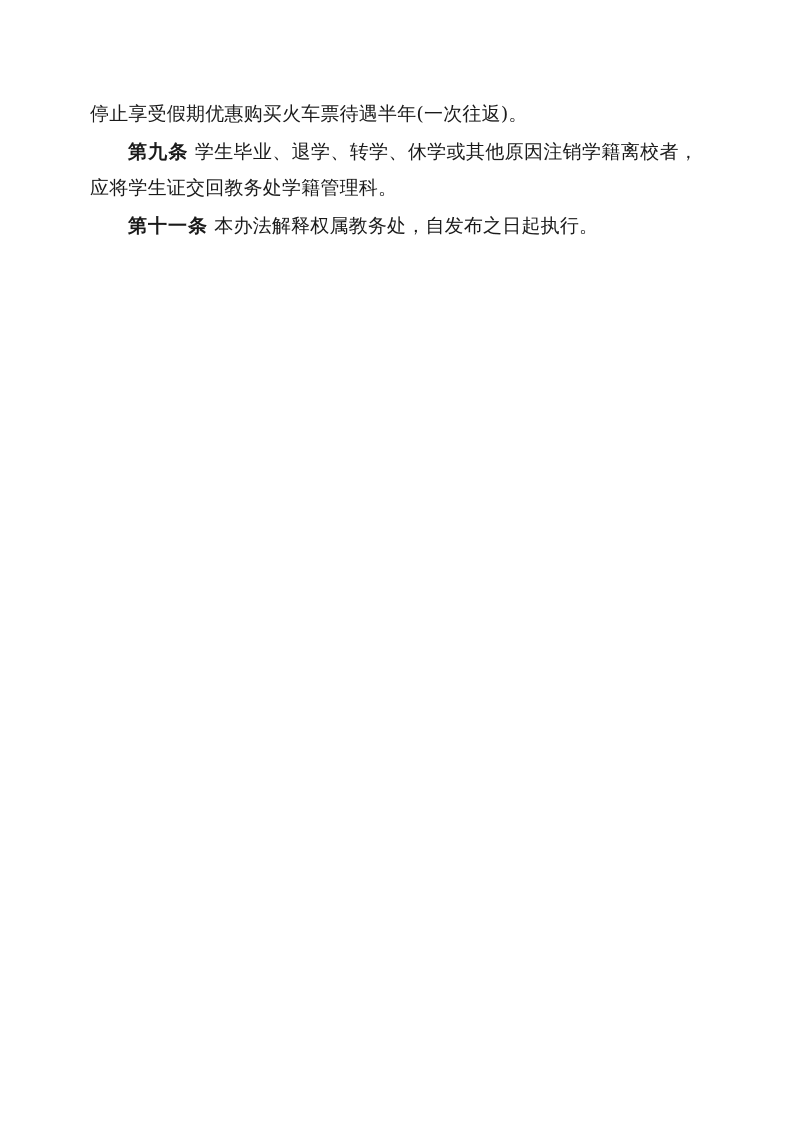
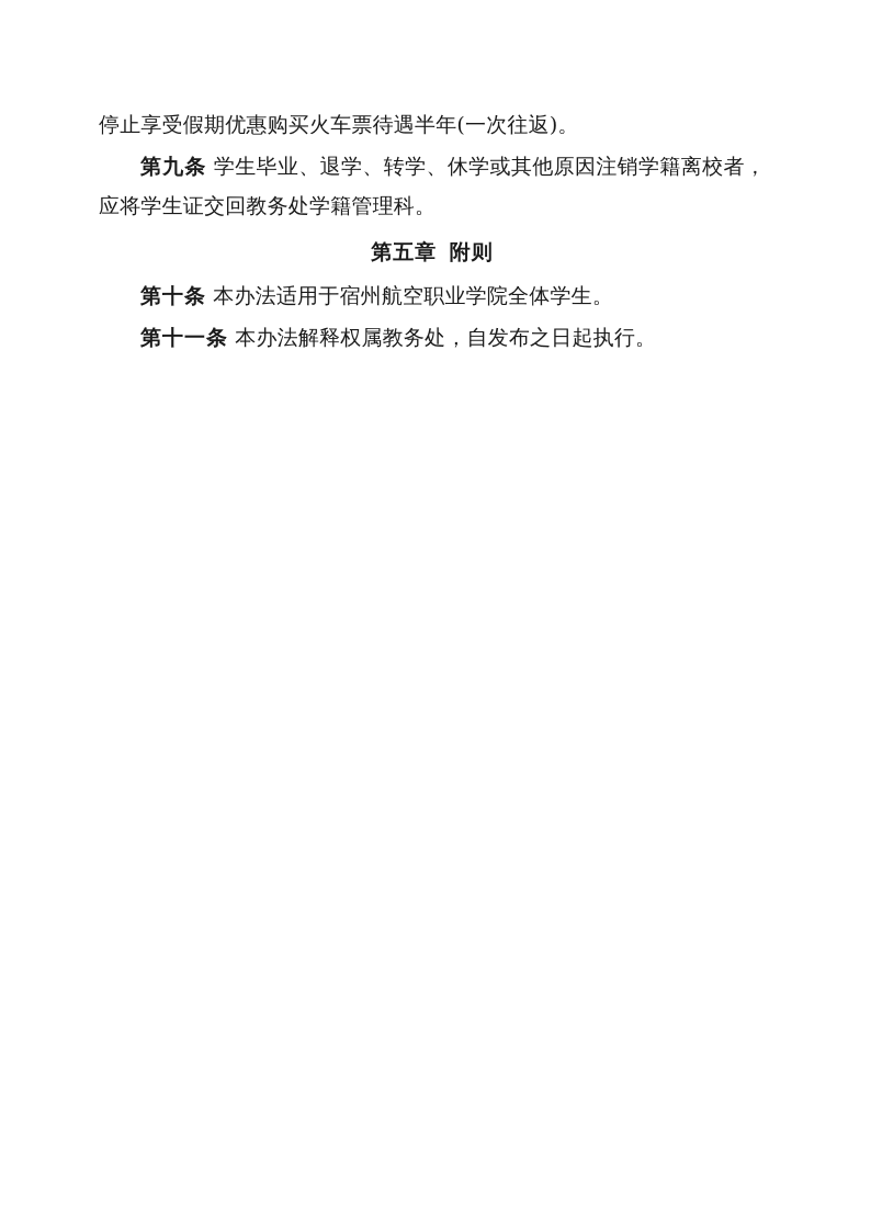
  停止享受假期优惠购买火车票待遇半年(一次往返)。
  第九条 学生毕业、退学、转学、休学或其他原因注销学籍离校者，应将学生证交回教务处学籍管理科。
+ 第五章 附则
+ 第十条 本办法适用于宿州航空职业学院全体学生。
  第十一条 本办法解释权属教务处，自发布之日起执行。
